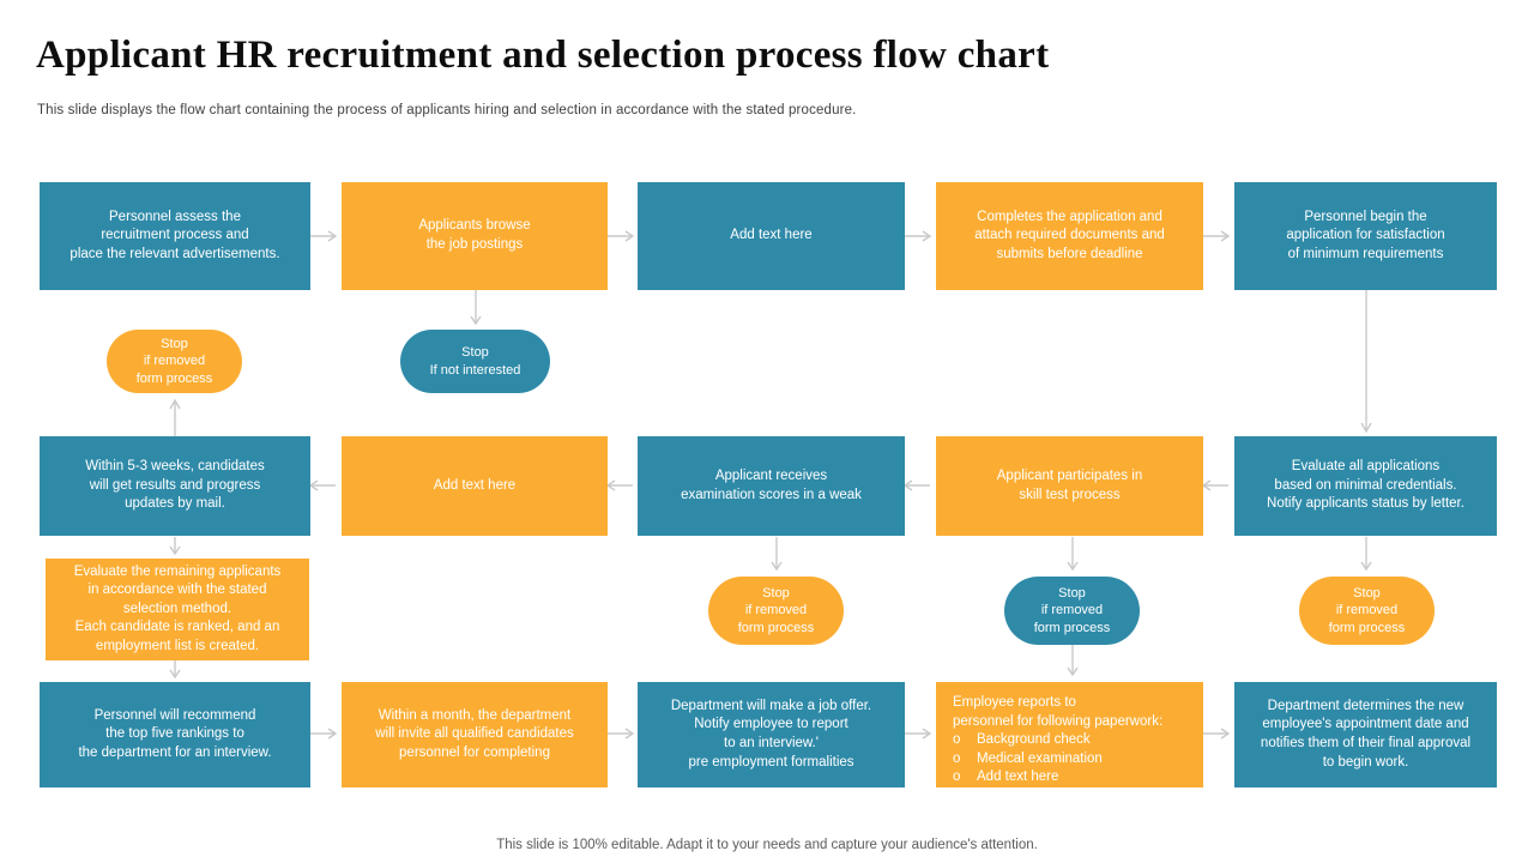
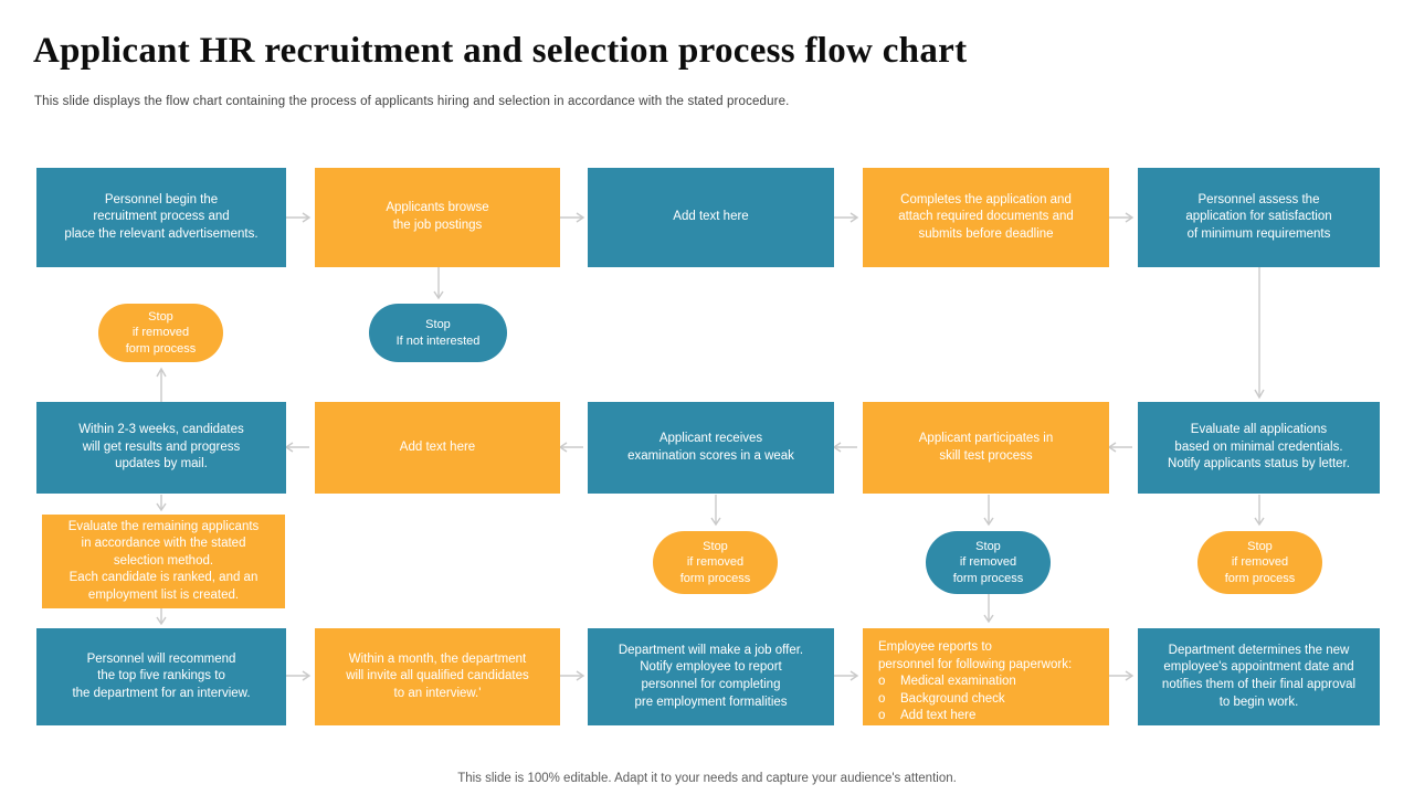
  Applicant HR recruitment and selection process flow chart
  This slide displays the flow chart containing the process of applicants hiring and selection in accordance with the stated procedure.
- Personnel assess the
+ Personnel begin the
  recruitment process and
  place the relevant advertisements.
  Applicants browse
  the job postings
  Add text here
  Completes the application and
  attach required documents and
  submits before deadline
- Personnel begin the
+ Personnel assess the
  application for satisfaction
  of minimum requirements
  Stop
  if removed
  form process
  Stop
  If not interested
- Within 5-3 weeks, candidates
+ Within 2-3 weeks, candidates
  will get results and progress
  updates by mail.
  Add text here
  Applicant receives
  examination scores in a weak
  Applicant participates in
  skill test process
  Evaluate all applications
  based on minimal credentials.
  Notify applicants status by letter.
  Evaluate the remaining applicants
  in accordance with the stated
  selection method.
  Each candidate is ranked, and an
  employment list is created.
  Stop
  if removed
  form process
  Stop
  if removed
  form process
  Stop
  if removed
  form process
  Personnel will recommend
  the top five rankings to
  the department for an interview.
  Within a month, the department
  will invite all qualified candidates
- personnel for completing
+ to an interview.'
  Department will make a job offer.
  Notify employee to report
- to an interview.'
+ personnel for completing
  pre employment formalities
  Employee reports to
  personnel for following paperwork:
  o
- Background check
+ Medical examination
  o
- Medical examination
+ Background check
  o
  Add text here
  Department determines the new
  employee's appointment date and
  notifies them of their final approval
  to begin work.
  This slide is 100% editable. Adapt it to your needs and capture your audience's attention.
